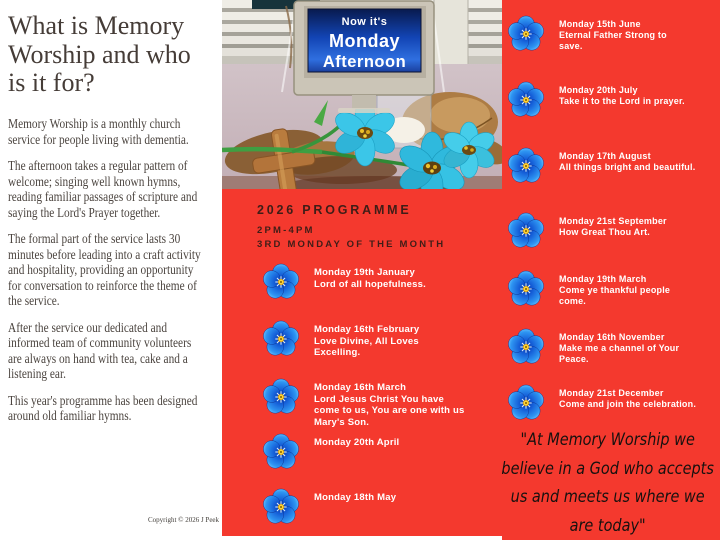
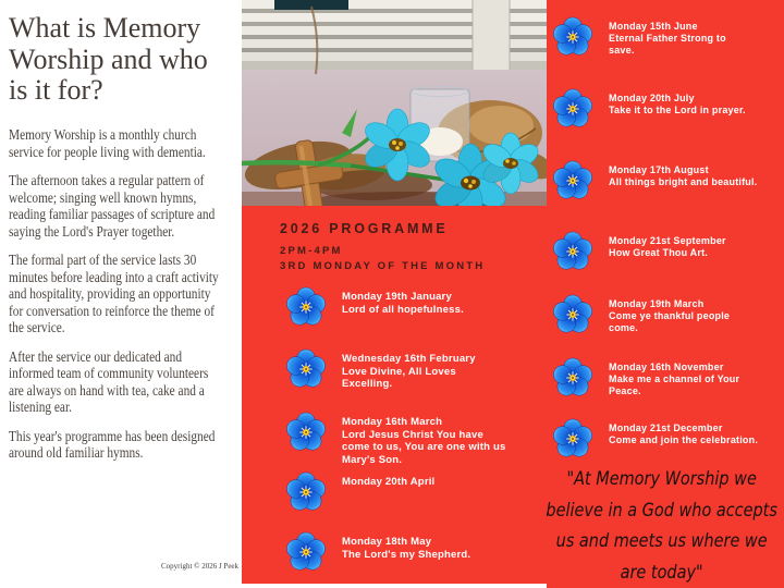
  What is Memory
  Worship and who
  is it for?
  Memory Worship is a monthly church
  service for people living with dementia.
  The afternoon takes a regular pattern of
  welcome; singing well known hymns,
  reading familiar passages of scripture and
  saying the Lord's Prayer together.
  The formal part of the service lasts 30
  minutes before leading into a craft activity
  and hospitality, providing an opportunity
  for conversation to reinforce the theme of
  the service.
  After the service our dedicated and
  informed team of community volunteers
  are always on hand with tea, cake and a
  listening ear.
  This year's programme has been designed
  around old familiar hymns.
  Copyright © 2026 J Peek
- Now it's
- Monday
- Afternoon
  2026 PROGRAMME
  2PM-4PM
  3RD MONDAY OF THE MONTH
  Monday 19th January
  Lord of all hopefulness.
- Monday 16th February
+ Wednesday 16th February
  Love Divine, All Loves
  Excelling.
  Monday 16th March
  Lord Jesus Christ You have
  come to us, You are one with us
  Mary's Son.
  Monday 20th April
  Monday 18th May
+ The Lord's my Shepherd.
  Monday 15th June
  Eternal Father Strong to
  save.
  Monday 20th July
  Take it to the Lord in prayer.
  Monday 17th August
  All things bright and beautiful.
  Monday 21st September
  How Great Thou Art.
  Monday 19th March
  Come ye thankful people
  come.
  Monday 16th November
  Make me a channel of Your
  Peace.
  Monday 21st December
  Come and join the celebration.
  "At Memory Worship we
  believe in a God who accepts
  us and meets us where we
  are today"
